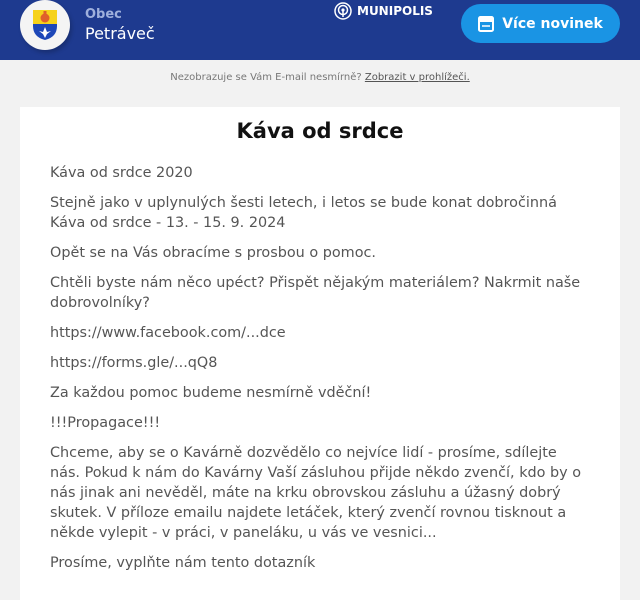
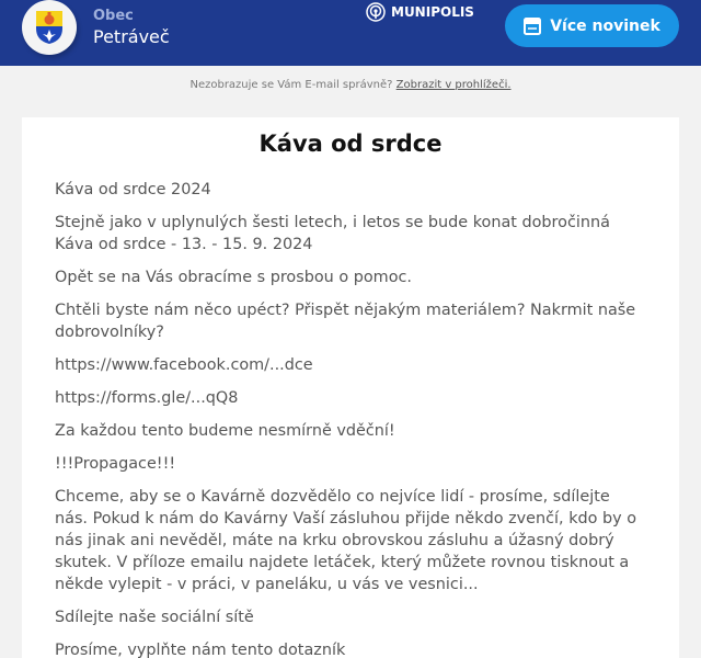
  Obec
  Petráveč
  MUNIPOLIS
  Více novinek
- Nezobrazuje se Vám E-mail nesmírně? Zobrazit v prohlížeči.
+ Nezobrazuje se Vám E-mail správně? Zobrazit v prohlížeči.
  Káva od srdce
- Káva od srdce 2020
+ Káva od srdce 2024
  Stejně jako v uplynulých šesti letech, i letos se bude konat dobročinná Káva od srdce - 13. - 15. 9. 2024
  Opět se na Vás obracíme s prosbou o pomoc.
  Chtěli byste nám něco upéct? Přispět nějakým materiálem? Nakrmit naše dobrovolníky?
  https://www.facebook.com/...dce
  https://forms.gle/...qQ8
- Za každou pomoc budeme nesmírně vděční!
+ Za každou tento budeme nesmírně vděční!
  !!!Propagace!!!
- Chceme, aby se o Kavárně dozvědělo co nejvíce lidí - prosíme, sdílejte nás. Pokud k nám do Kavárny Vaší zásluhou přijde někdo zvenčí, kdo by o nás jinak ani nevěděl, máte na krku obrovskou zásluhu a úžasný dobrý skutek. V příloze emailu najdete letáček, který zvenčí rovnou tisknout a někde vylepit - v práci, v paneláku, u vás ve vesnici...
+ Chceme, aby se o Kavárně dozvědělo co nejvíce lidí - prosíme, sdílejte nás. Pokud k nám do Kavárny Vaší zásluhou přijde někdo zvenčí, kdo by o nás jinak ani nevěděl, máte na krku obrovskou zásluhu a úžasný dobrý skutek. V příloze emailu najdete letáček, který můžete rovnou tisknout a někde vylepit - v práci, v paneláku, u vás ve vesnici...
+ Sdílejte naše sociální sítě
  Prosíme, vyplňte nám tento dotazník
